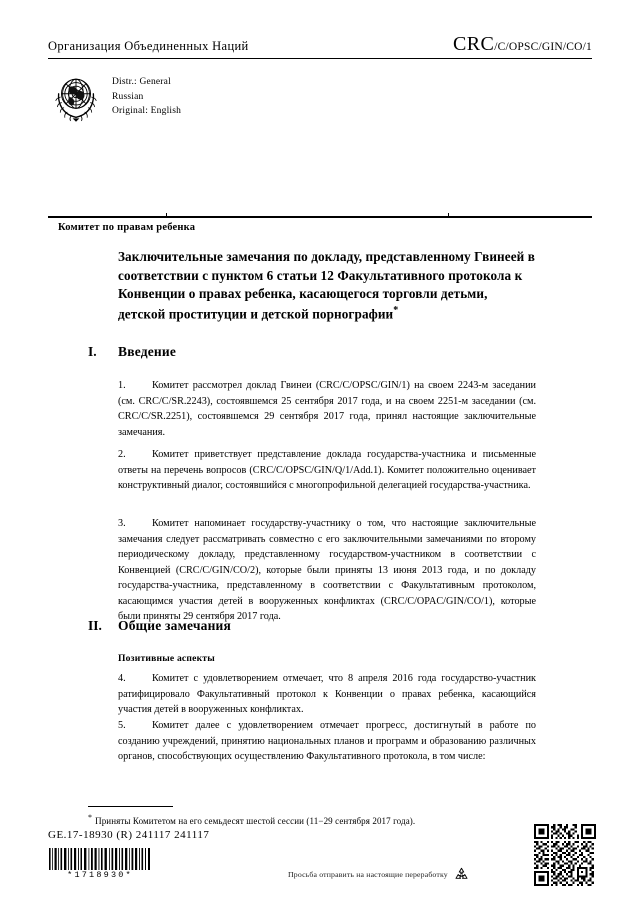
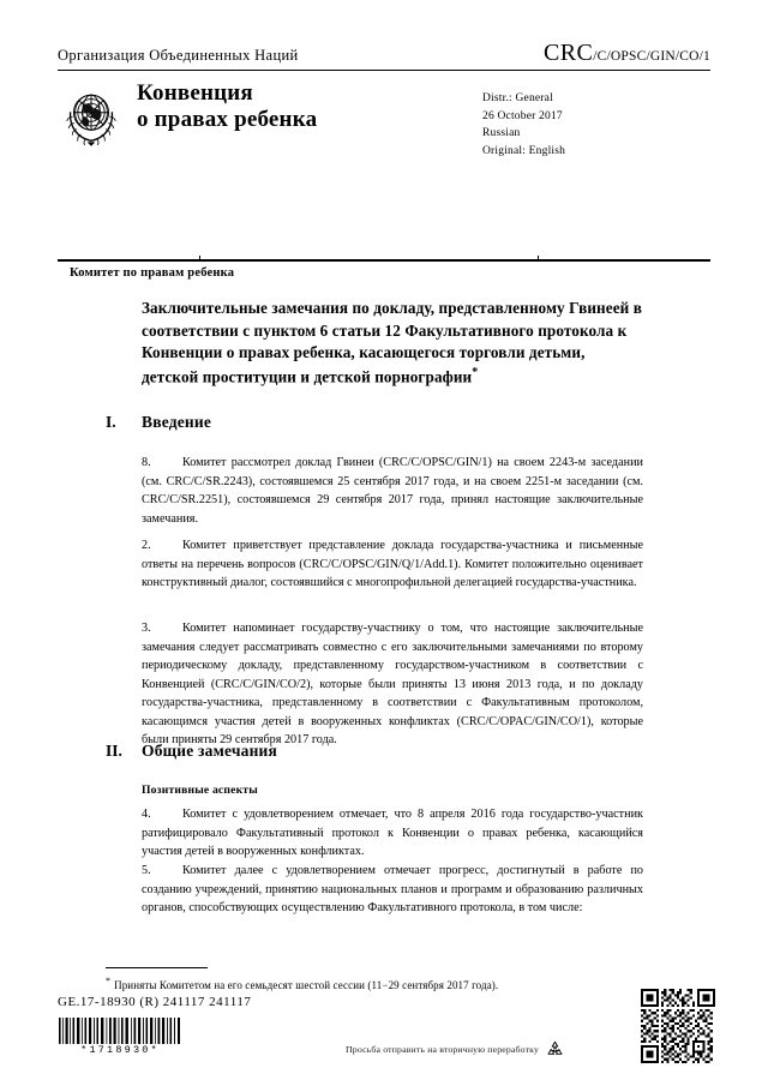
  Организация Объединенных Наций
  CRC
  /C/OPSC/GIN/CO/1
+ Конвенция
+ о правах ребенка
  Distr.: General
+ 26 October 2017
  Russian
  Original: English
  Комитет по правам ребенка
  Заключительные замечания по докладу, представленному Гвинеей в соответствии с пунктом 6 статьи 12 Факультативного протокола к Конвенции о правах ребенка, касающегося торговли детьми, детской проституции и детской порнографии*
  I.
  Введение
- 1. Комитет рассмотрел доклад Гвинеи (CRC/C/OPSC/GIN/1) на своем 2243-м заседании (см. CRC/C/SR.2243), состоявшемся 25 сентября 2017 года, и на своем 2251-м заседании (см. CRC/C/SR.2251), состоявшемся 29 сентября 2017 года, принял настоящие заключительные замечания.
+ 8. Комитет рассмотрел доклад Гвинеи (CRC/C/OPSC/GIN/1) на своем 2243-м заседании (см. CRC/C/SR.2243), состоявшемся 25 сентября 2017 года, и на своем 2251-м заседании (см. CRC/C/SR.2251), состоявшемся 29 сентября 2017 года, принял настоящие заключительные замечания.
  2. Комитет приветствует представление доклада государства-участника и письменные ответы на перечень вопросов (CRC/C/OPSC/GIN/Q/1/Add.1). Комитет положительно оценивает конструктивный диалог, состоявшийся с многопрофильной делегацией государства-участника.
  3. Комитет напоминает государству-участнику о том, что настоящие заключительные замечания следует рассматривать совместно с его заключительными замечаниями по второму периодическому докладу, представленному государством-участником в соответствии с Конвенцией (CRC/C/GIN/CO/2), которые были приняты 13 июня 2013 года, и по докладу государства-участника, представленному в соответствии с Факультативным протоколом, касающимся участия детей в вооруженных конфликтах (CRC/C/OPAC/GIN/CO/1), которые были приняты 29 сентября 2017 года.
  II.
  Общие замечания
  Позитивные аспекты
  4. Комитет с удовлетворением отмечает, что 8 апреля 2016 года государство-участник ратифицировало Факультативный протокол к Конвенции о правах ребенка, касающийся участия детей в вооруженных конфликтах.
  5. Комитет далее с удовлетворением отмечает прогресс, достигнутый в работе по созданию учреждений, принятию национальных планов и программ и образованию различных органов, способствующих осуществлению Факультативного протокола, в том числе:
  * Приняты Комитетом на его семьдесят шестой сессии (11−29 сентября 2017 года).
  GE.17-18930 (R) 241117 241117
  *1718930*
- Просьба отправить на настоящие переработку
+ Просьба отправить на вторичную переработку
